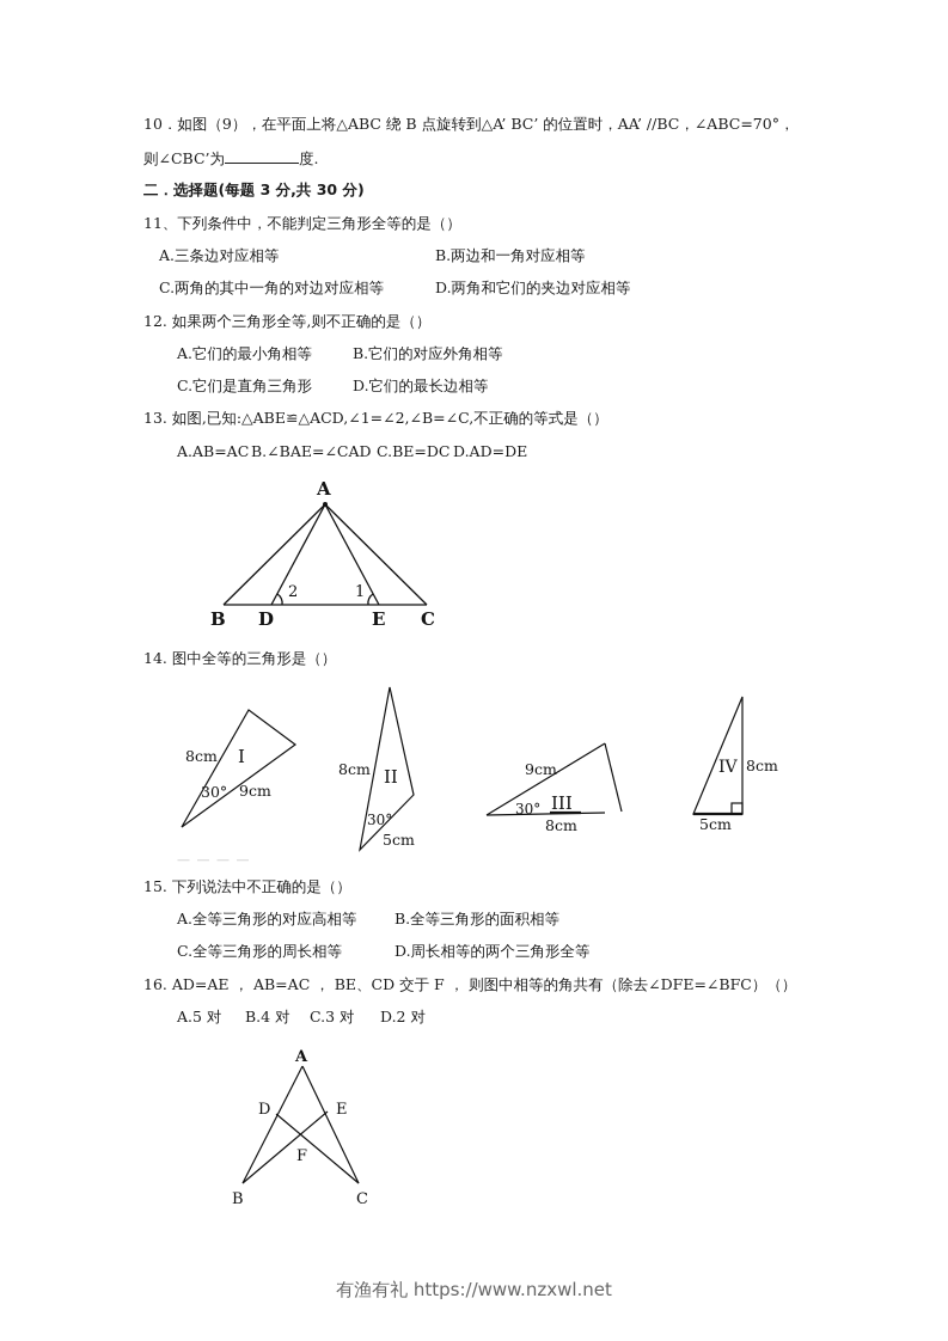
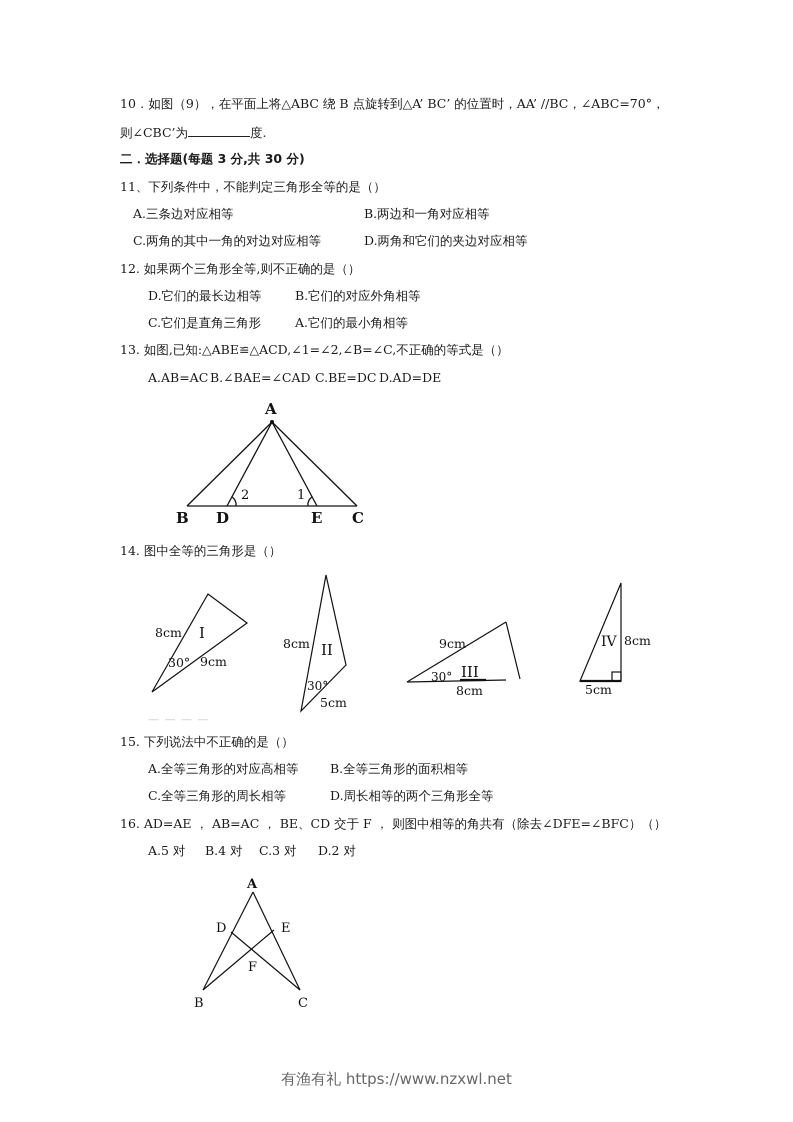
  10．如图（9），在平面上将△ABC 绕 B 点旋转到△A’ BC’ 的位置时，AA’ //BC，∠ABC=70°，
  则∠CBC’为 度.
  二．选择题(每题 3 分,共 30 分)
  11、下列条件中，不能判定三角形全等的是（）
  A.三条边对应相等
  B.两边和一角对应相等
  C.两角的其中一角的对边对应相等
  D.两角和它们的夹边对应相等
  12. 如果两个三角形全等,则不正确的是（）
- A.它们的最小角相等
+ D.它们的最长边相等
  B.它们的对应外角相等
  C.它们是直角三角形
- D.它们的最长边相等
+ A.它们的最小角相等
  13. 如图,已知:△ABE≌△ACD,∠1=∠2,∠B=∠C,不正确的等式是（）
  A.AB=AC
  B.∠BAE=∠CAD
  C.BE=DC
  D.AD=DE
  A
  B
  D
  E
  C
  2
  1
  8cm
  I
  30°
  9cm
  8cm
  II
  30°
  5cm
  9cm
  III
  30°
  8cm
  IV
  8cm
  5cm
  A
  D
  E
  F
  B
  C
  14. 图中全等的三角形是（）
  — — — —
  15. 下列说法中不正确的是（）
  A.全等三角形的对应高相等
  B.全等三角形的面积相等
  C.全等三角形的周长相等
  D.周长相等的两个三角形全等
  16. AD=AE ， AB=AC ， BE、CD 交于 F ， 则图中相等的角共有（除去∠DFE=∠BFC）（）
  A.5 对
  B.4 对
  C.3 对
  D.2 对
  有渔有礼 https://www.nzxwl.net
